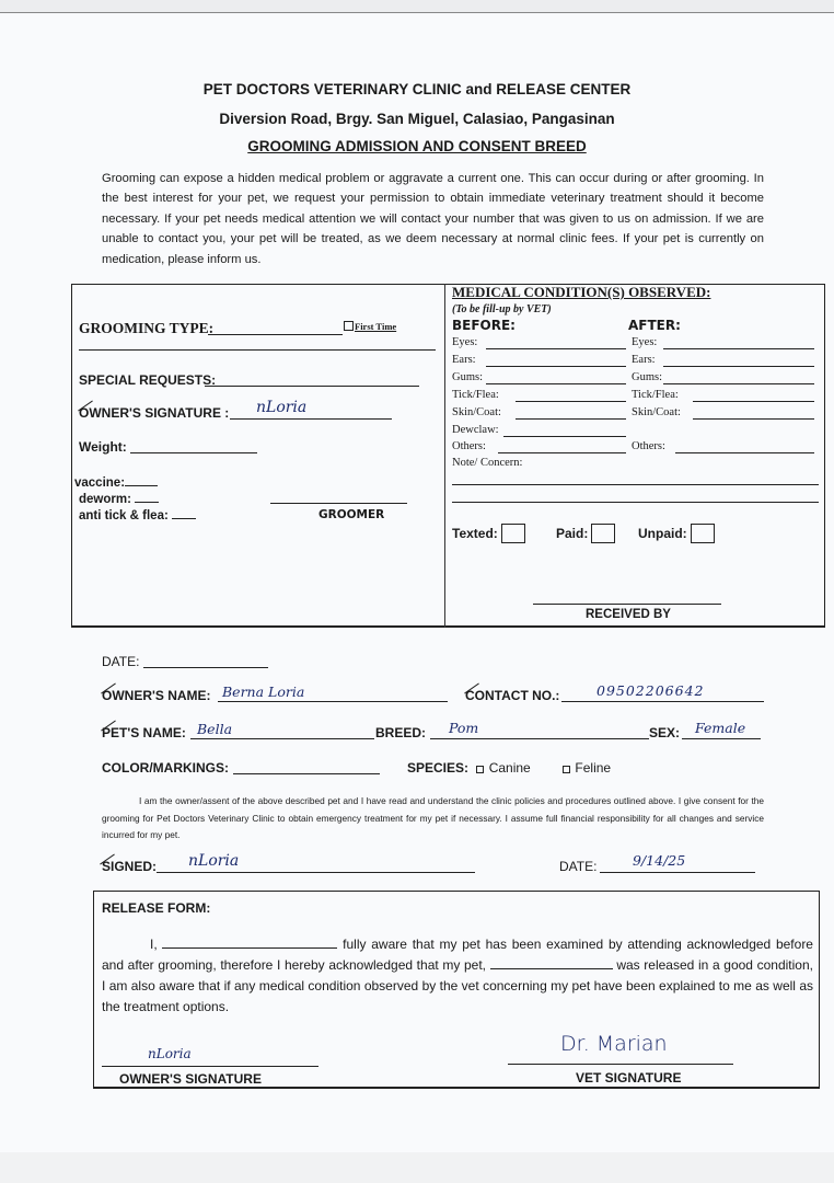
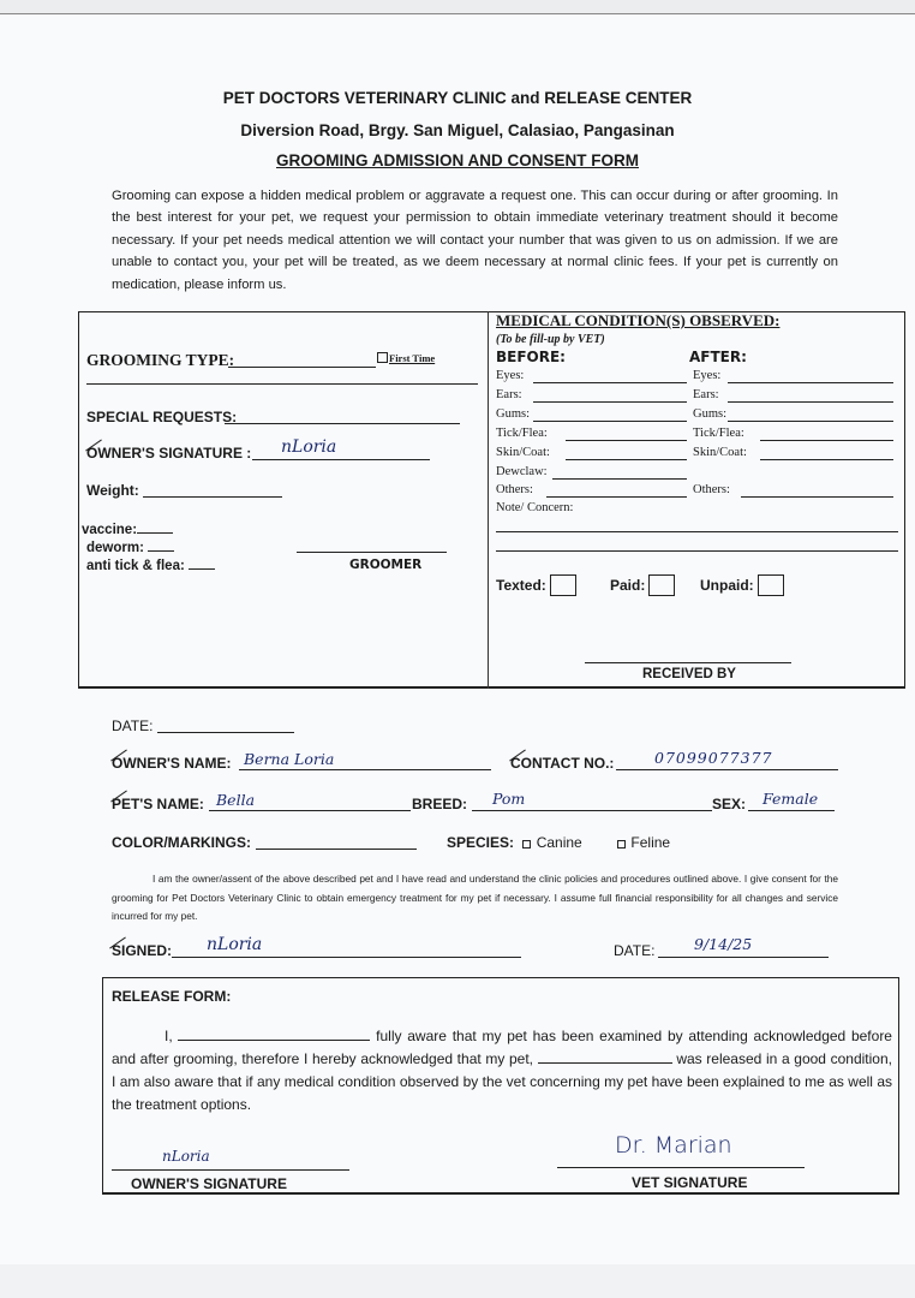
  PET DOCTORS VETERINARY CLINIC and RELEASE CENTER
  Diversion Road, Brgy. San Miguel, Calasiao, Pangasinan
- GROOMING ADMISSION AND CONSENT BREED
+ GROOMING ADMISSION AND CONSENT FORM
- Grooming can expose a hidden medical problem or aggravate a current one. This can occur during or after grooming. In the best interest for your pet, we request your permission to obtain immediate veterinary treatment should it become necessary. If your pet needs medical attention we will contact your number that was given to us on admission. If we are unable to contact you, your pet will be treated, as we deem necessary at normal clinic fees. If your pet is currently on medication, please inform us.
+ Grooming can expose a hidden medical problem or aggravate a request one. This can occur during or after grooming. In the best interest for your pet, we request your permission to obtain immediate veterinary treatment should it become necessary. If your pet needs medical attention we will contact your number that was given to us on admission. If we are unable to contact you, your pet will be treated, as we deem necessary at normal clinic fees. If your pet is currently on medication, please inform us.
  GROOMING TYPE:
  First Time
  SPECIAL REQUESTS:
  OWNER'S SIGNATURE :
  nLoria
  Weight:
  vaccine:
  deworm:
  anti tick & flea:
  GROOMER
  MEDICAL CONDITION(S) OBSERVED:
  (To be fill-up by VET)
  BEFORE:
  AFTER:
  Eyes:
  Eyes:
  Ears:
  Ears:
  Gums:
  Gums:
  Tick/Flea:
  Tick/Flea:
  Skin/Coat:
  Skin/Coat:
  Dewclaw:
  Others:
  Others:
  Note/ Concern:
  Texted:
  Paid:
  Unpaid:
  RECEIVED BY
  DATE:
  OWNER'S NAME:
  Berna Loria
  CONTACT NO.:
- 09502206642
+ 07099077377
  PET'S NAME:
  Bella
  BREED:
  Pom
  SEX:
  Female
  COLOR/MARKINGS:
  SPECIES: Canine Feline
  I am the owner/assent of the above described pet and I have read and understand the clinic policies and procedures outlined above. I give consent for the grooming for Pet Doctors Veterinary Clinic to obtain emergency treatment for my pet if necessary. I assume full financial responsibility for all changes and service incurred for my pet.
  SIGNED:
  nLoria
  DATE:
  9/14/25
  RELEASE FORM:
  I, fully aware that my pet has been examined by attending acknowledged before and after grooming, therefore I hereby acknowledged that my pet, was released in a good condition, I am also aware that if any medical condition observed by the vet concerning my pet have been explained to me as well as the treatment options.
  nLoria
  OWNER'S SIGNATURE
  Dr. Marian
  VET SIGNATURE
